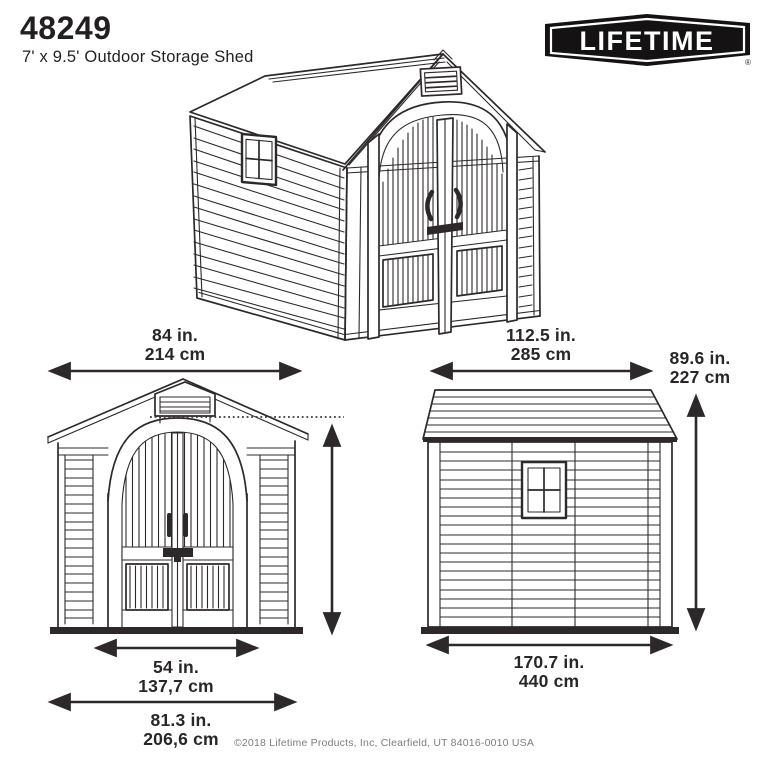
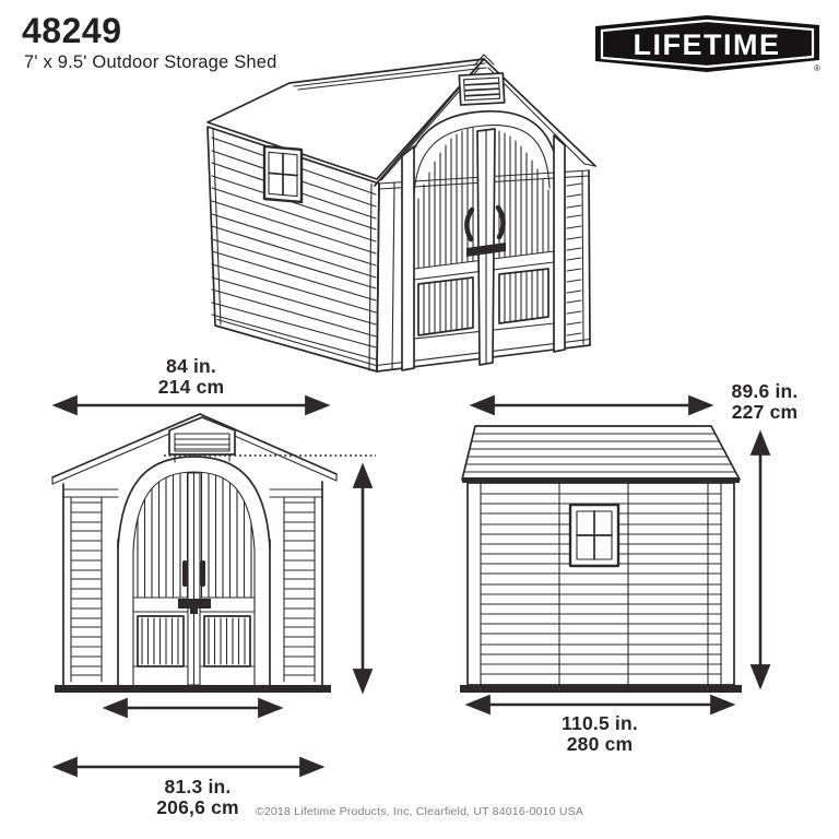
  48249
  7' x 9.5' Outdoor Storage Shed
  LIFETIME
  ®
  84 in.
  214 cm
- 112.5 in.
- 285 cm
  89.6 in.
  227 cm
- 54 in.
- 137,7 cm
  81.3 in.
  206,6 cm
- 170.7 in.
+ 110.5 in.
- 440 cm
+ 280 cm
  ©2018 Lifetime Products, Inc, Clearfield, UT 84016-0010 USA
